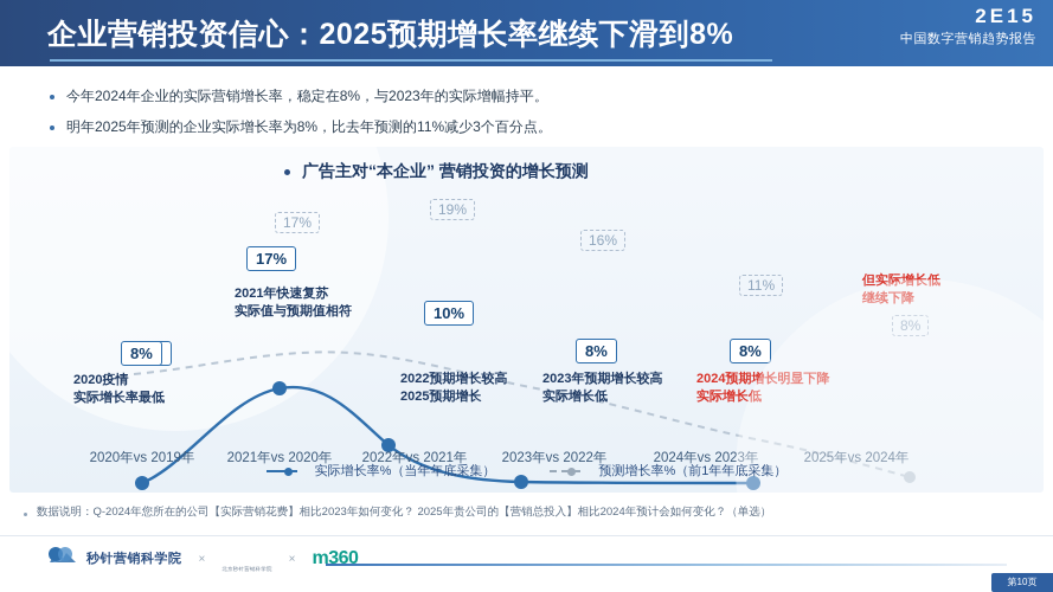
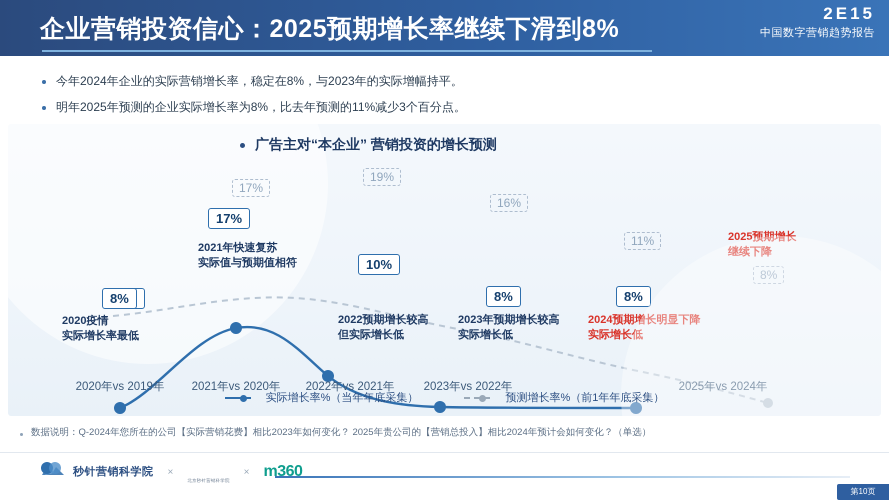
  2Ε15
  中国数字营销趋势报告
  企业营销投资信心：2025预期增长率继续下滑到8%
  今年2024年企业的实际营销增长率，稳定在8%，与2023年的实际增幅持平。
  明年2025年预测的企业实际增长率为8%，比去年预测的11%减少3个百分点。
  广告主对“本企业” 营销投资的增长预测
  17%
  19%
  16%
  11%
  8%
  17%
  8%
  10%
  8%
  8%
  2020疫情
  实际增长率最低
  2021年快速复苏
  实际值与预期值相符
  2022预期增长较高
- 2025预期增长
+ 但实际增长低
  2023年预期增长较高
  实际增长低
  2024预期增长明显下降
  实际增长低
- 但实际增长低
+ 2025预期增长
  继续下降
  2020年vs 2019年
  2021年vs 2020年
  2022年vs 2021年
  2023年vs 2022年
- 2024年vs 2023年
  2025年vs 2024年
  实际增长率%（当年年底采集）
  预测增长率%（前1年年底采集）
  数据说明：Q-2024年您所在的公司【实际营销花费】相比2023年如何变化？ 2025年贵公司的【营销总投入】相比2024年预计会如何变化？（单选）
  秒针营销科学院
  ×
  ×
  m360
  第10页
